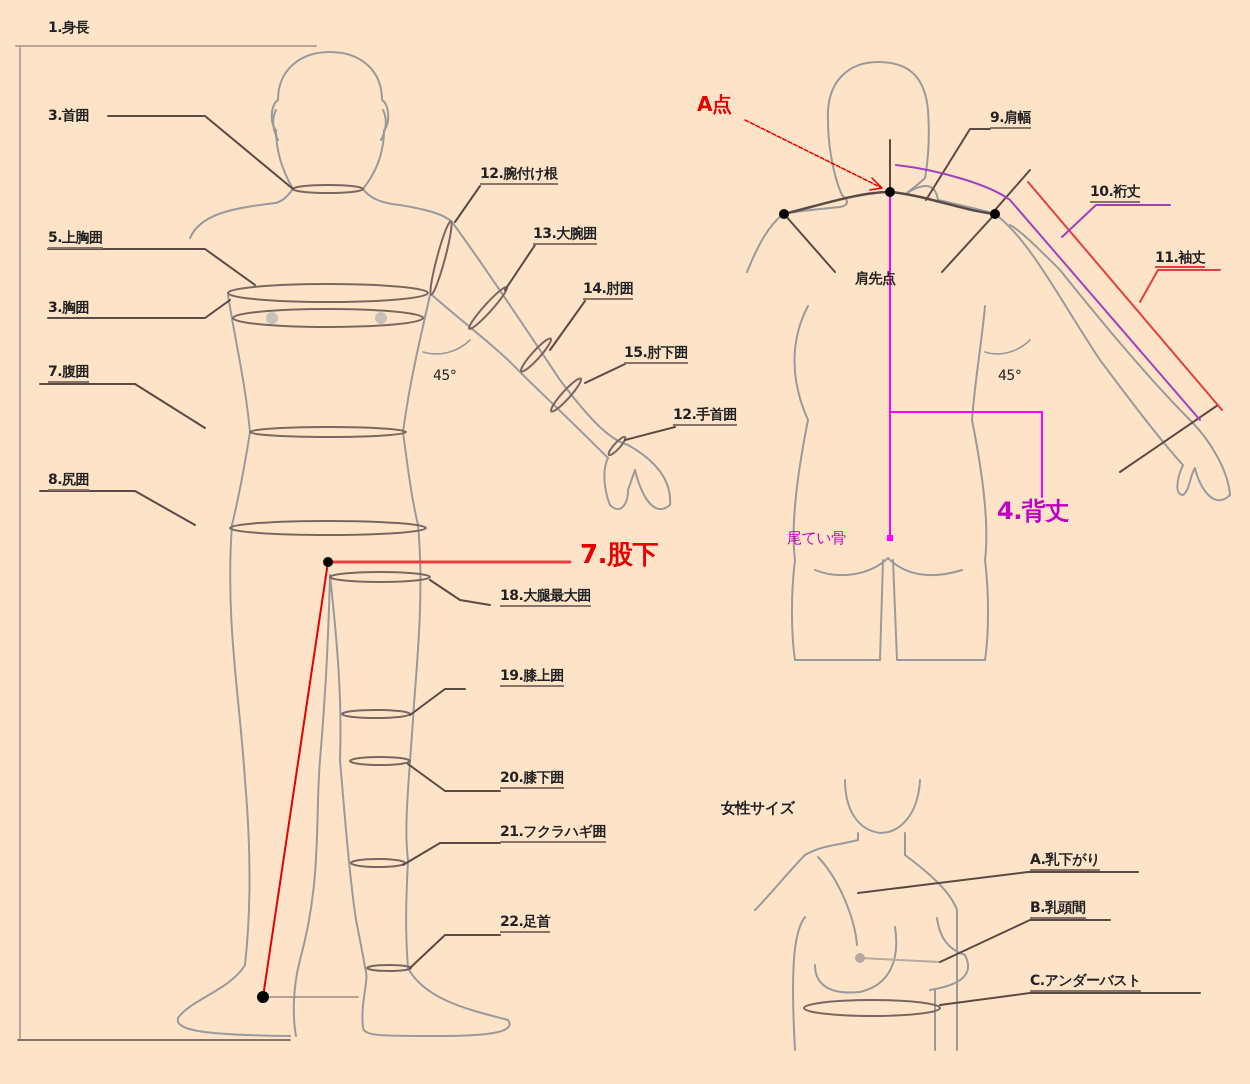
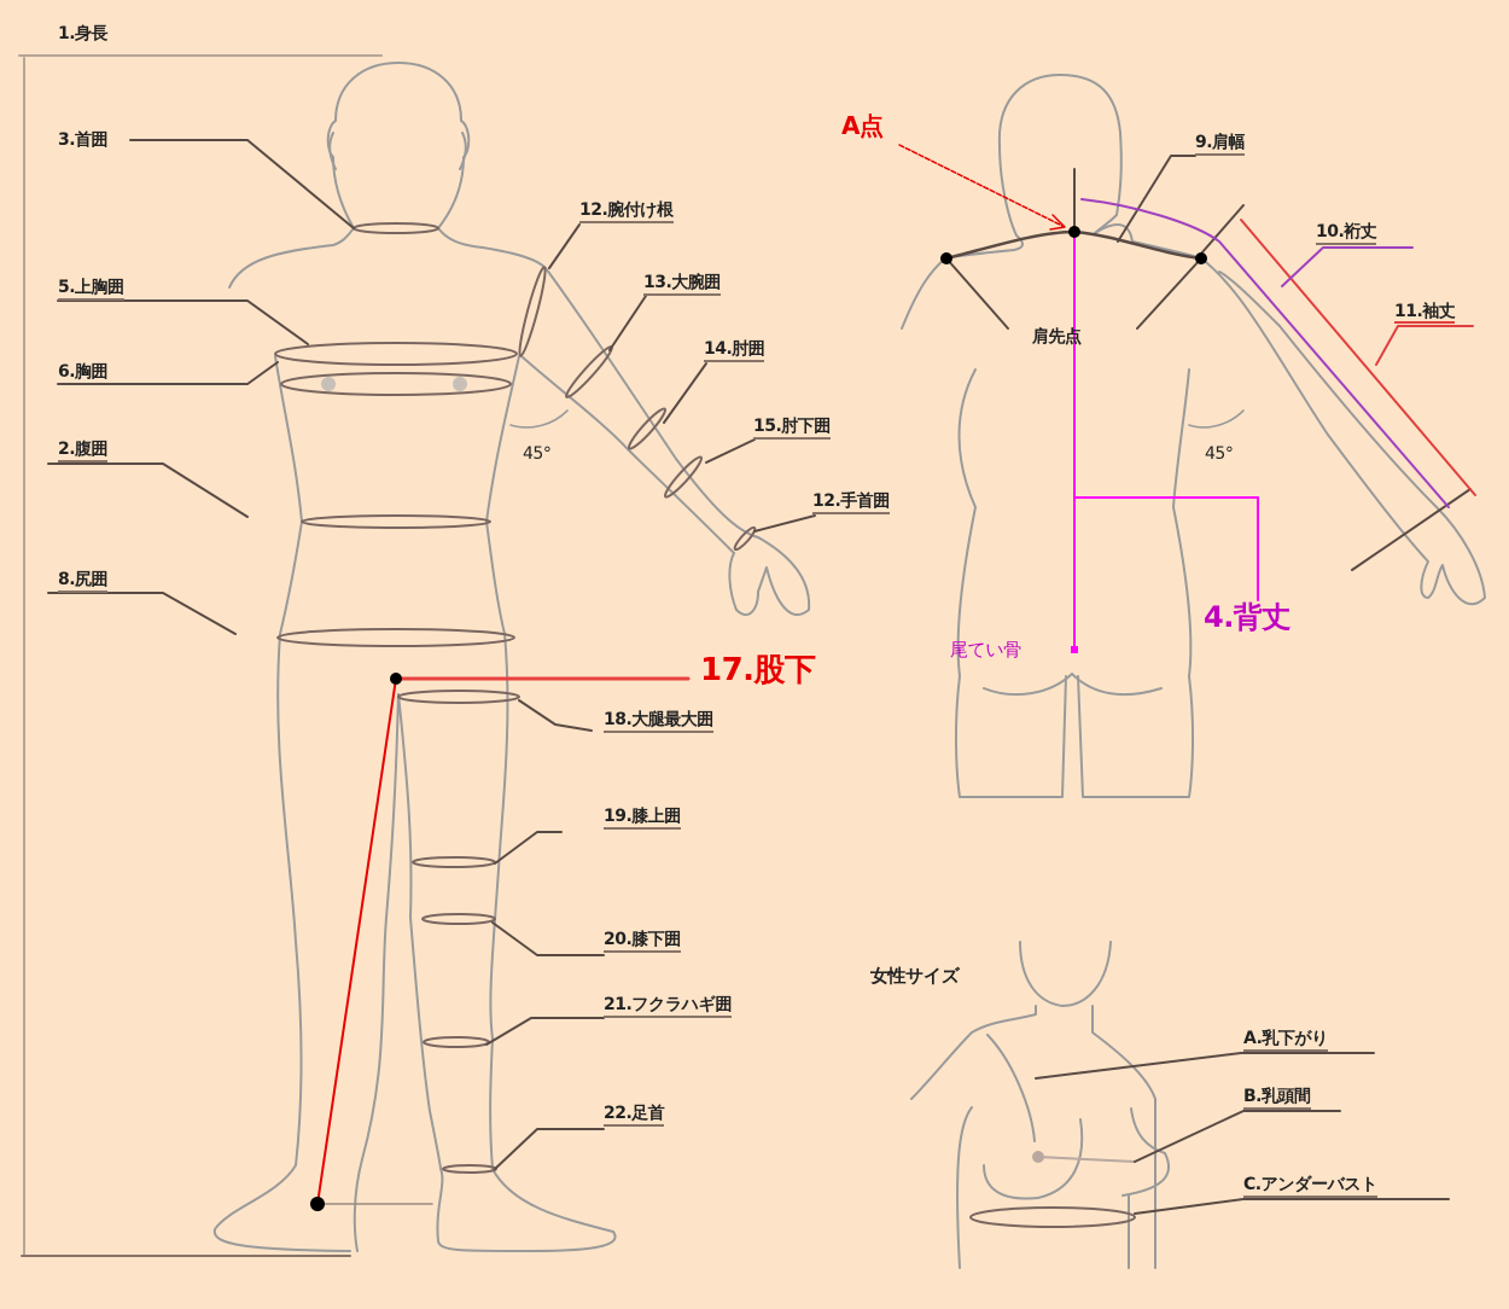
  1.身長
  3.首囲
  5.上胸囲
- 3.胸囲
+ 6.胸囲
- 7.腹囲
+ 2.腹囲
  8.尻囲
  12.腕付け根
  13.大腕囲
  14.肘囲
  15.肘下囲
  12.手首囲
  45°
- 7.股下
+ 17.股下
  18.大腿最大囲
  19.膝上囲
  20.膝下囲
  21.フクラハギ囲
  22.足首
  A点
  9.肩幅
  10.裄丈
  11.袖丈
  肩先点
  45°
  4.背丈
  尾てい骨
  女性サイズ
  A.乳下がり
  B.乳頭間
  C.アンダーバスト
